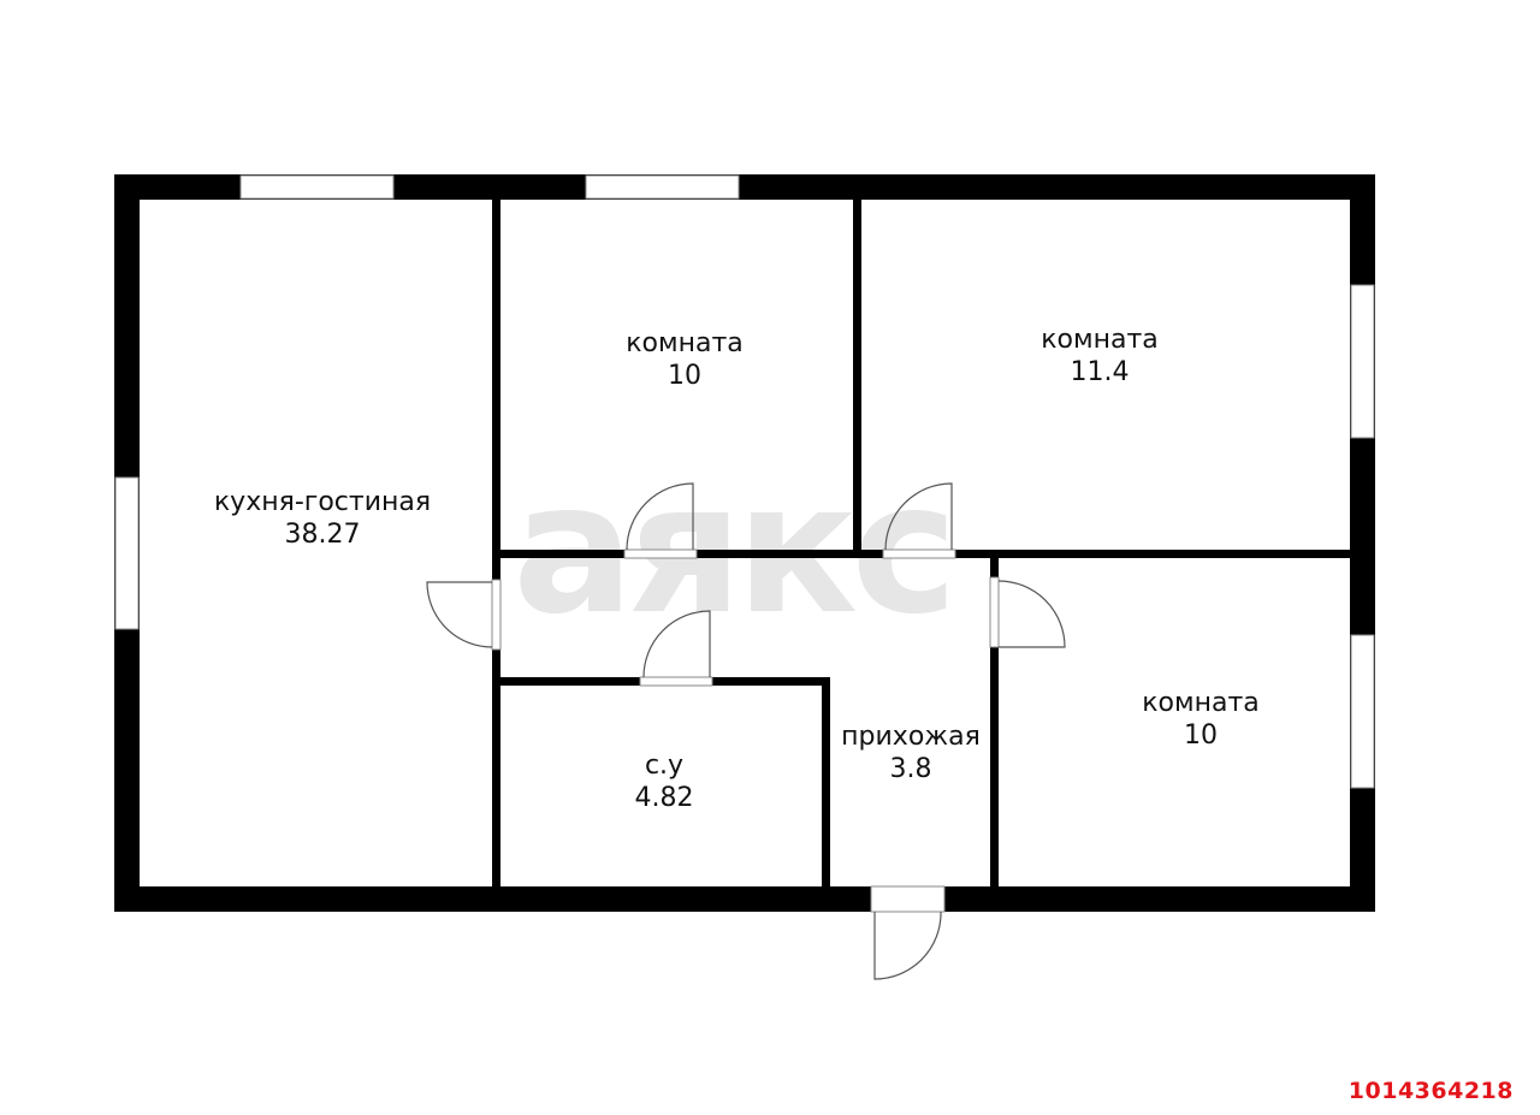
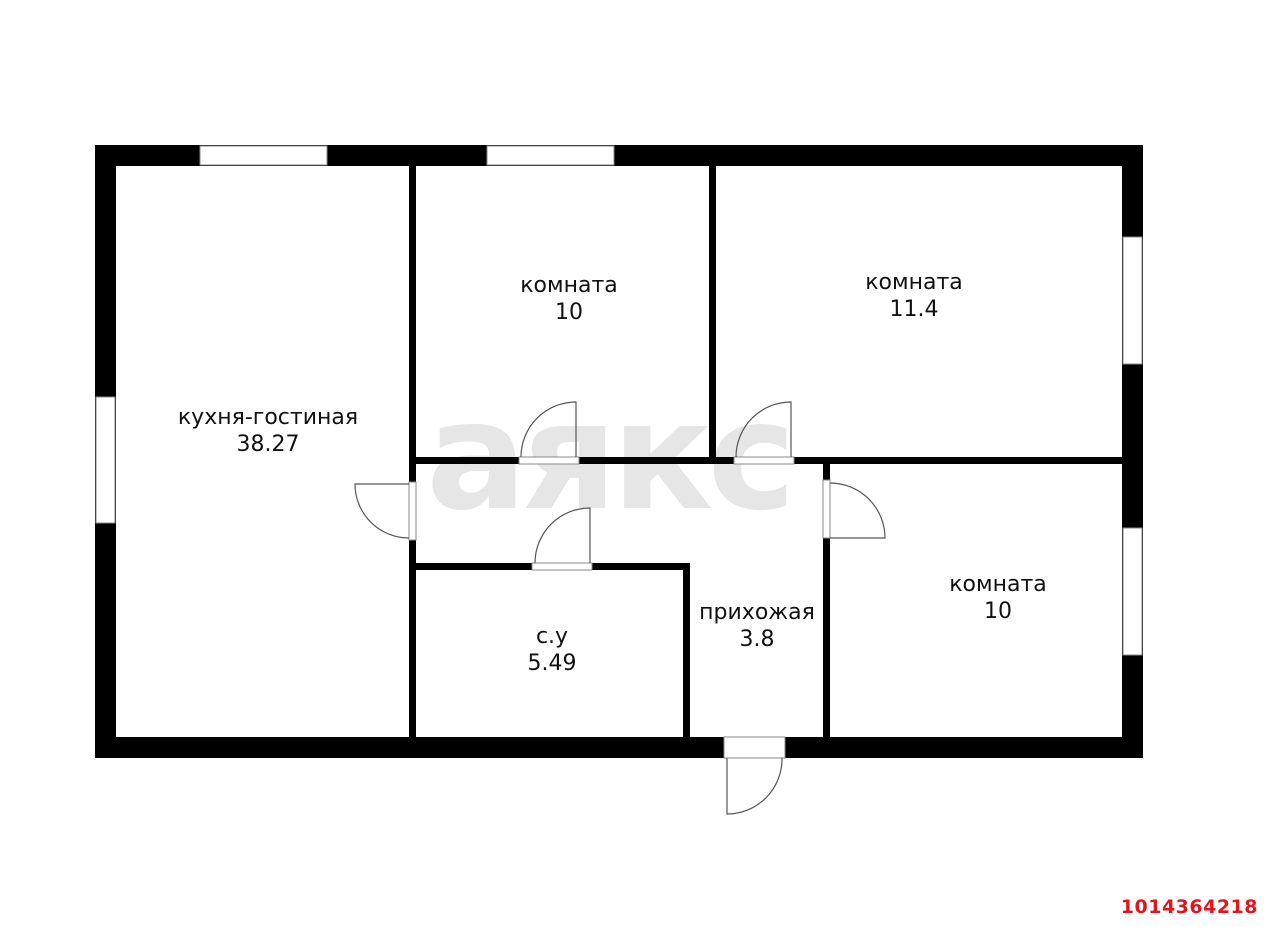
  кухня-гостиная
  38.27
  комната
  10
  комната
  11.4
  комната
  10
  с.у
- 4.82
+ 5.49
  прихожая
  3.8
  1014364218
